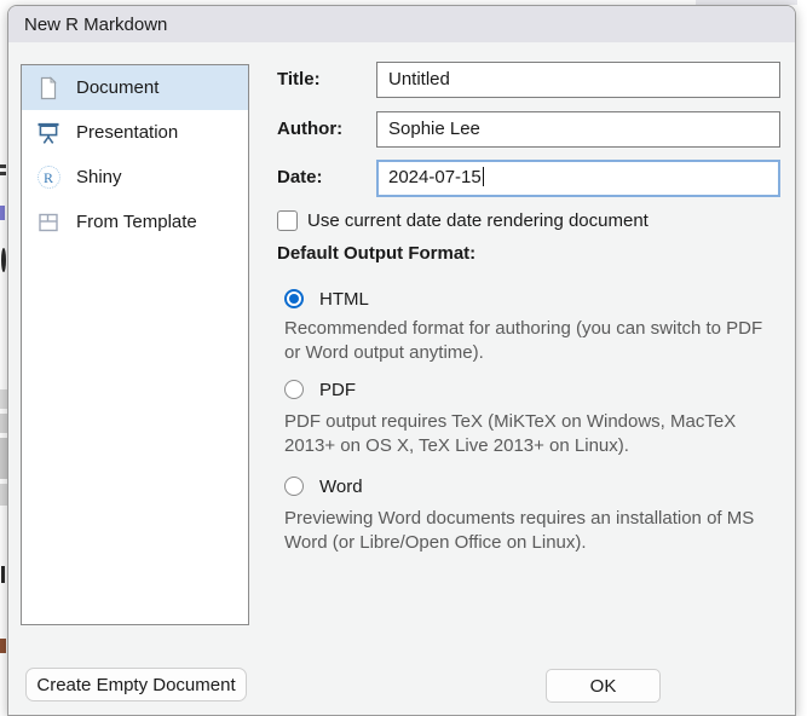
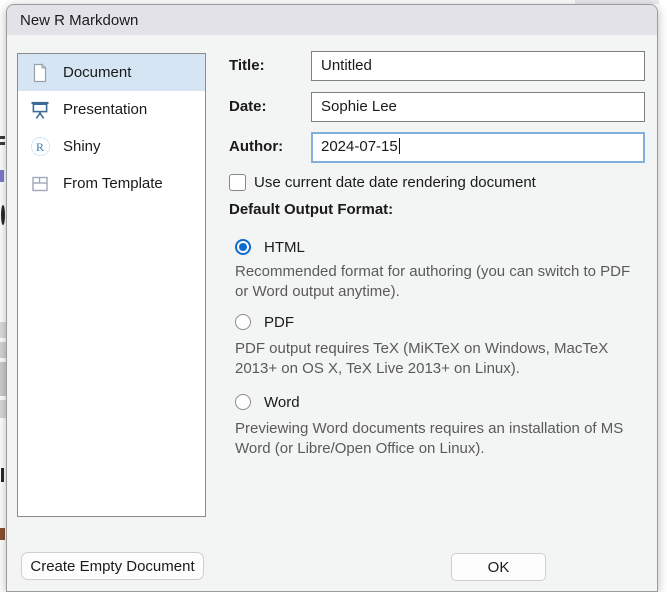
  New R Markdown
  Document
  Presentation
  R
  Shiny
  From Template
  Title:
  Untitled
- Author:
+ Date:
  Sophie Lee
- Date:
+ Author:
  2024-07-15
  Use current date date rendering document
  Default Output Format:
  HTML
  Recommended format for authoring (you can switch to PDF
  or Word output anytime).
  PDF
  PDF output requires TeX (MiKTeX on Windows, MacTeX
  2013+ on OS X, TeX Live 2013+ on Linux).
  Word
  Previewing Word documents requires an installation of MS
  Word (or Libre/Open Office on Linux).
  Create Empty Document
  OK
